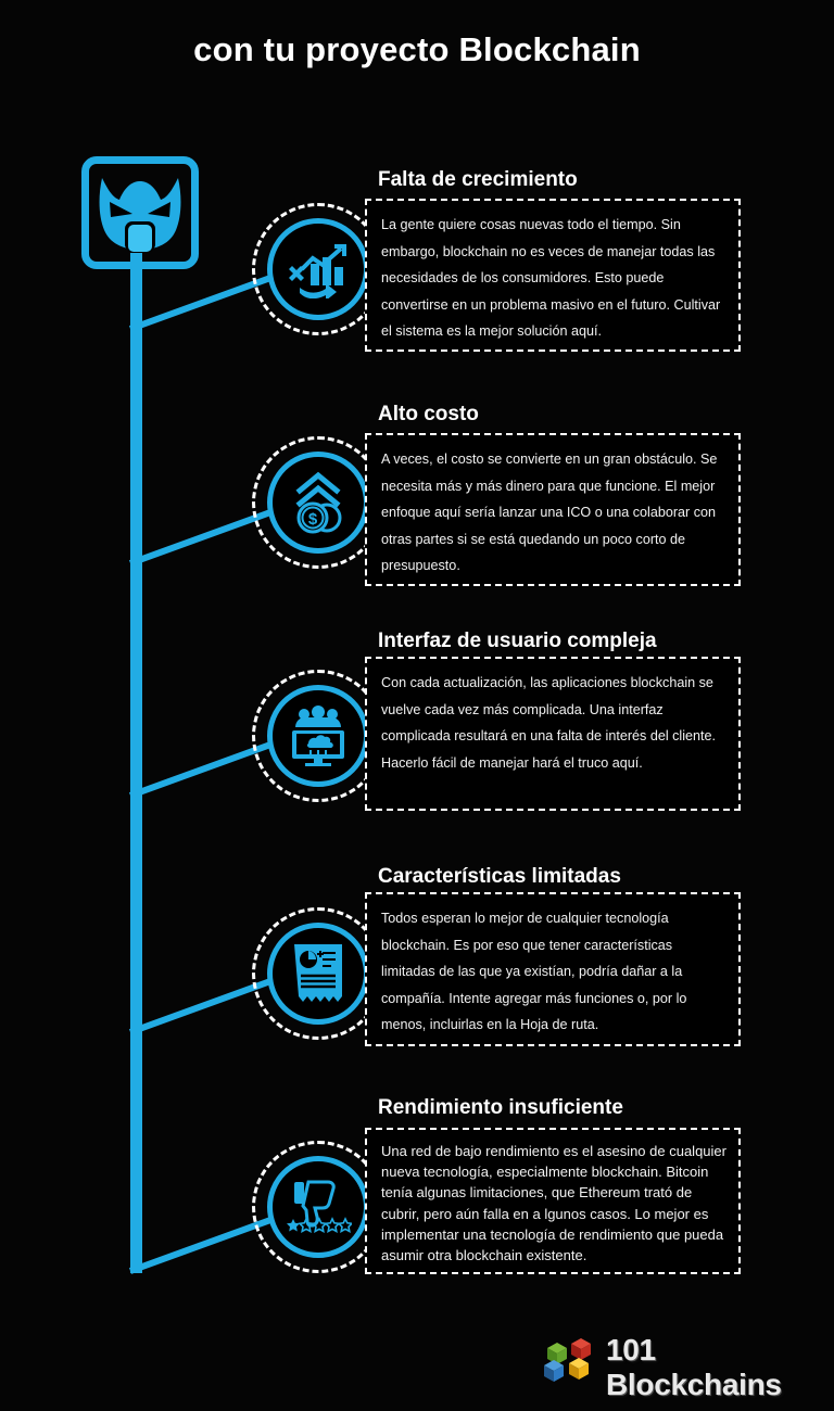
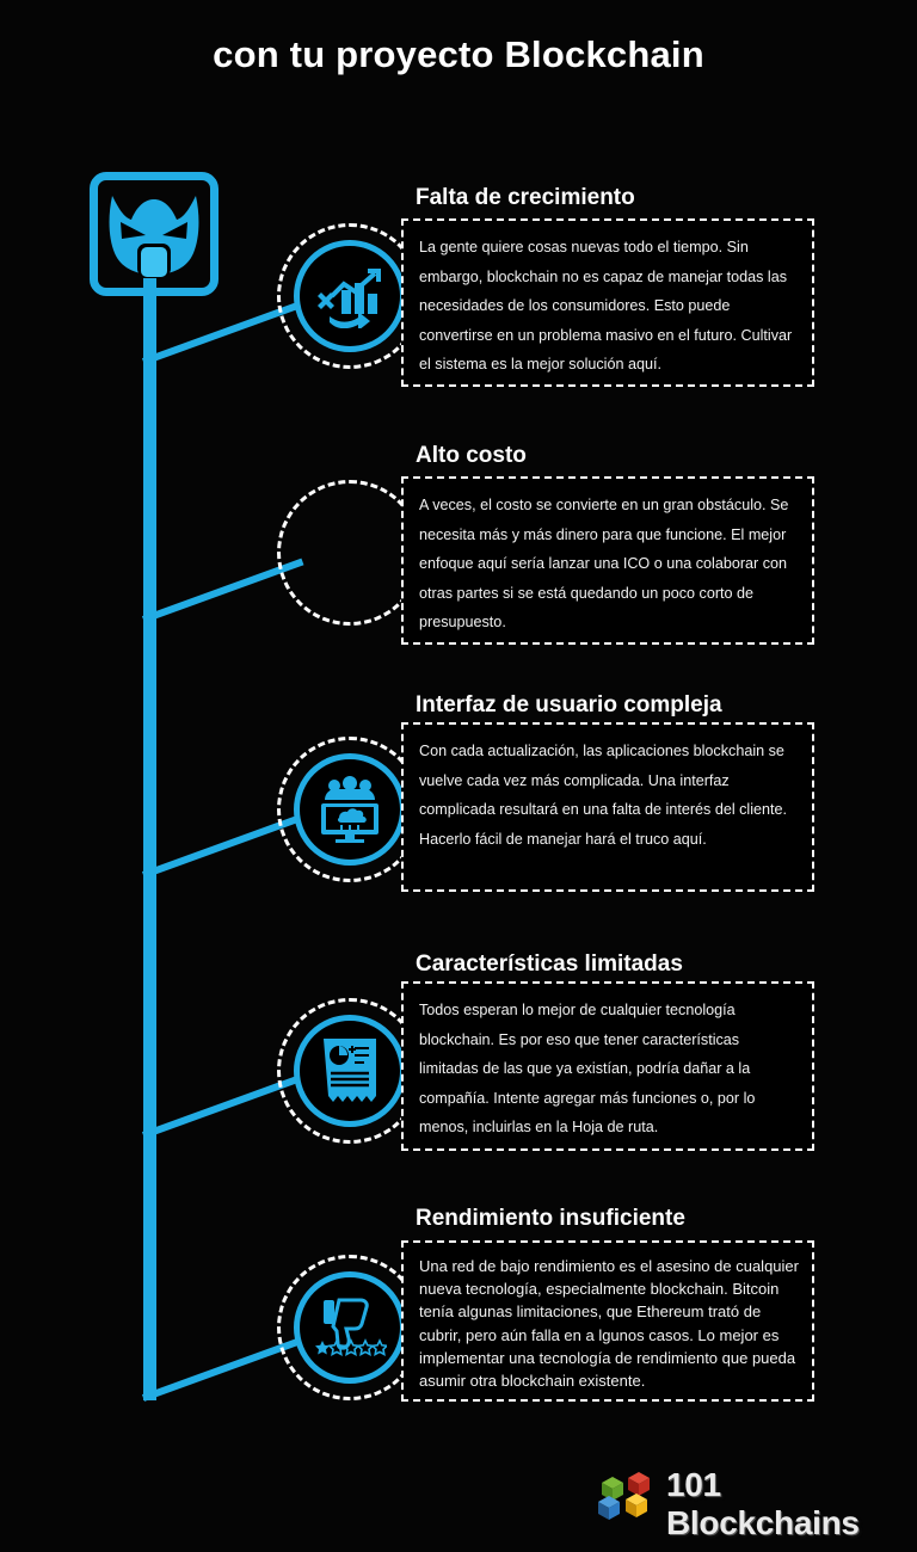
  con tu proyecto Blockchain
  Falta de crecimiento
- La gente quiere cosas nuevas todo el tiempo. Sin embargo, blockchain no es veces de manejar todas las necesidades de los consumidores. Esto puede convertirse en un problema masivo en el futuro. Cultivar el sistema es la mejor solución aquí.
+ La gente quiere cosas nuevas todo el tiempo. Sin embargo, blockchain no es capaz de manejar todas las necesidades de los consumidores. Esto puede convertirse en un problema masivo en el futuro. Cultivar el sistema es la mejor solución aquí.
- $
  Alto costo
  A veces, el costo se convierte en un gran obstáculo. Se necesita más y más dinero para que funcione. El mejor enfoque aquí sería lanzar una ICO o una colaborar con otras partes si se está quedando un poco corto de presupuesto.
  Interfaz de usuario compleja
  Con cada actualización, las aplicaciones blockchain se vuelve cada vez más complicada. Una interfaz complicada resultará en una falta de interés del cliente. Hacerlo fácil de manejar hará el truco aquí.
  Características limitadas
  Todos esperan lo mejor de cualquier tecnología blockchain. Es por eso que tener características limitadas de las que ya existían, podría dañar a la compañía. Intente agregar más funciones o, por lo menos, incluirlas en la Hoja de ruta.
  Rendimiento insuficiente
  Una red de bajo rendimiento es el asesino de cualquier nueva tecnología, especialmente blockchain. Bitcoin tenía algunas limitaciones, que Ethereum trató de cubrir, pero aún falla en a lgunos casos. Lo mejor es implementar una tecnología de rendimiento que pueda asumir otra blockchain existente.
  101 Blockchains
